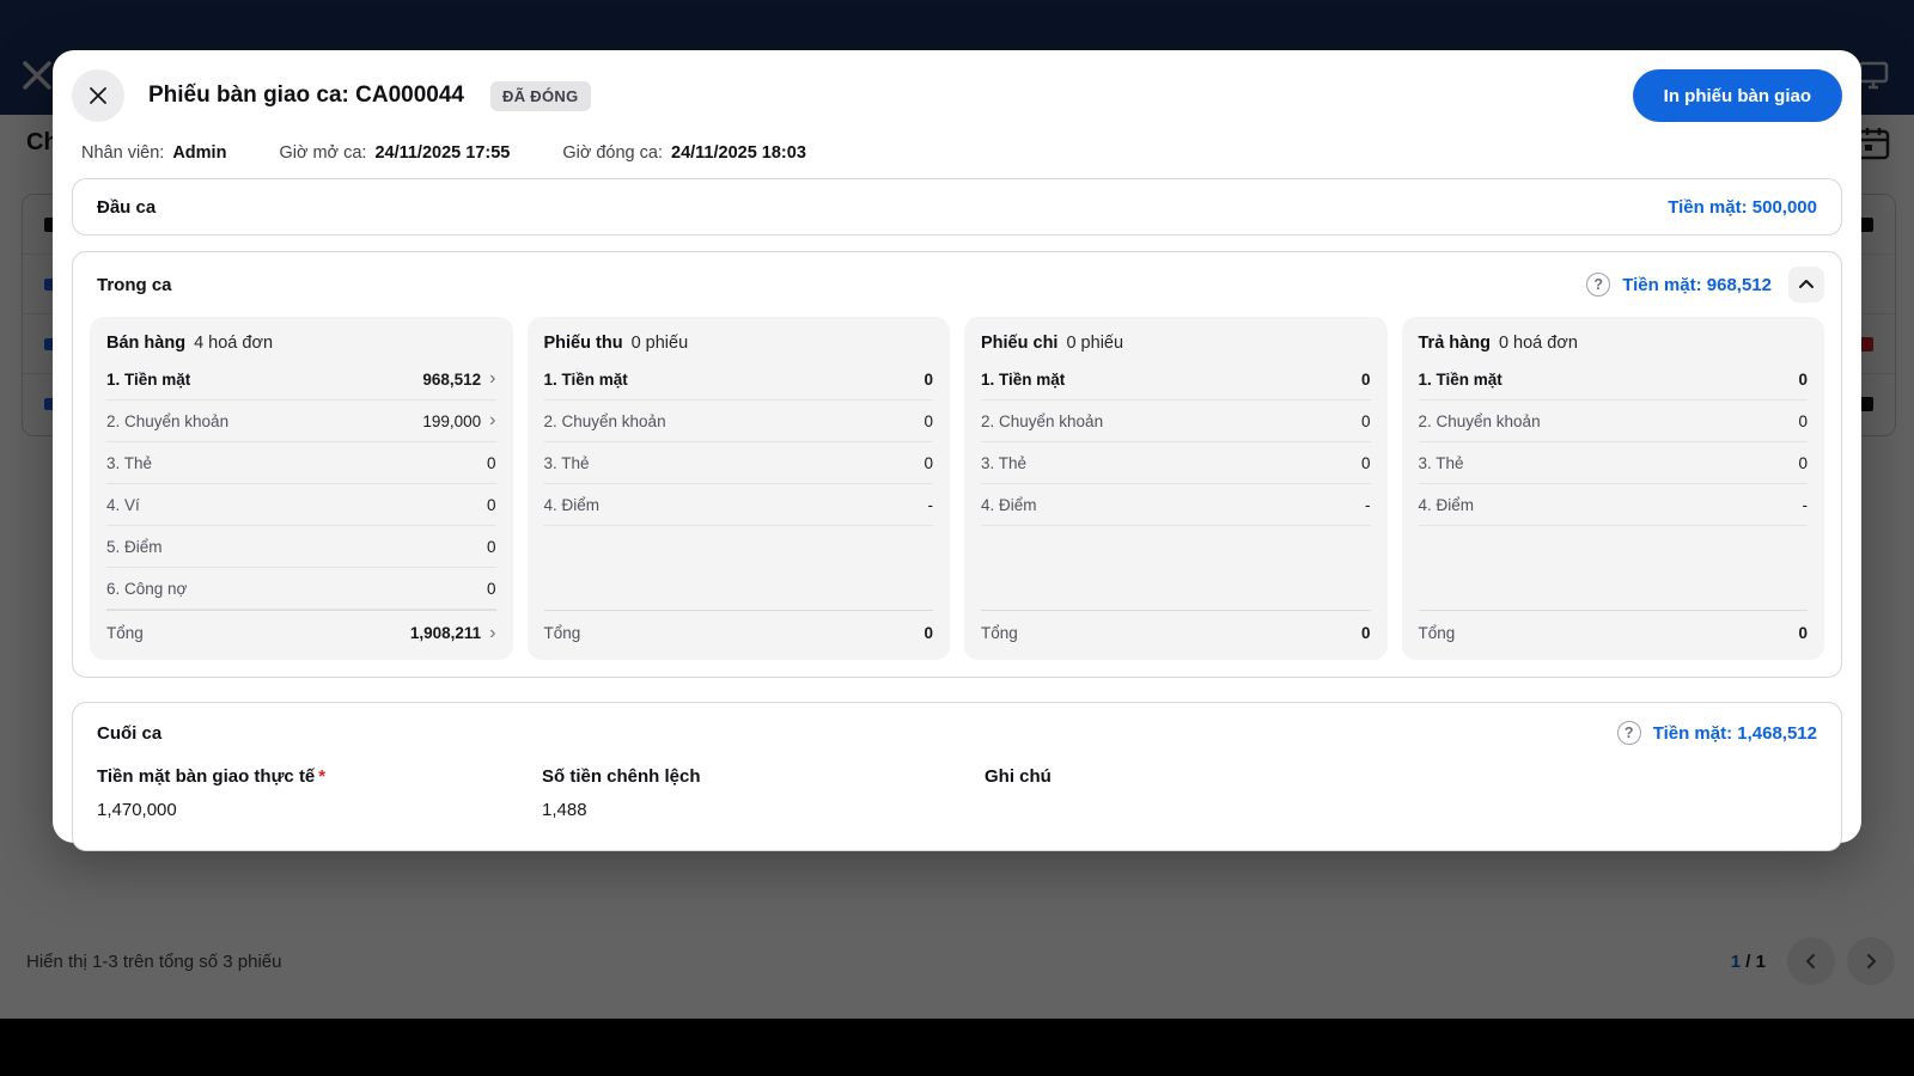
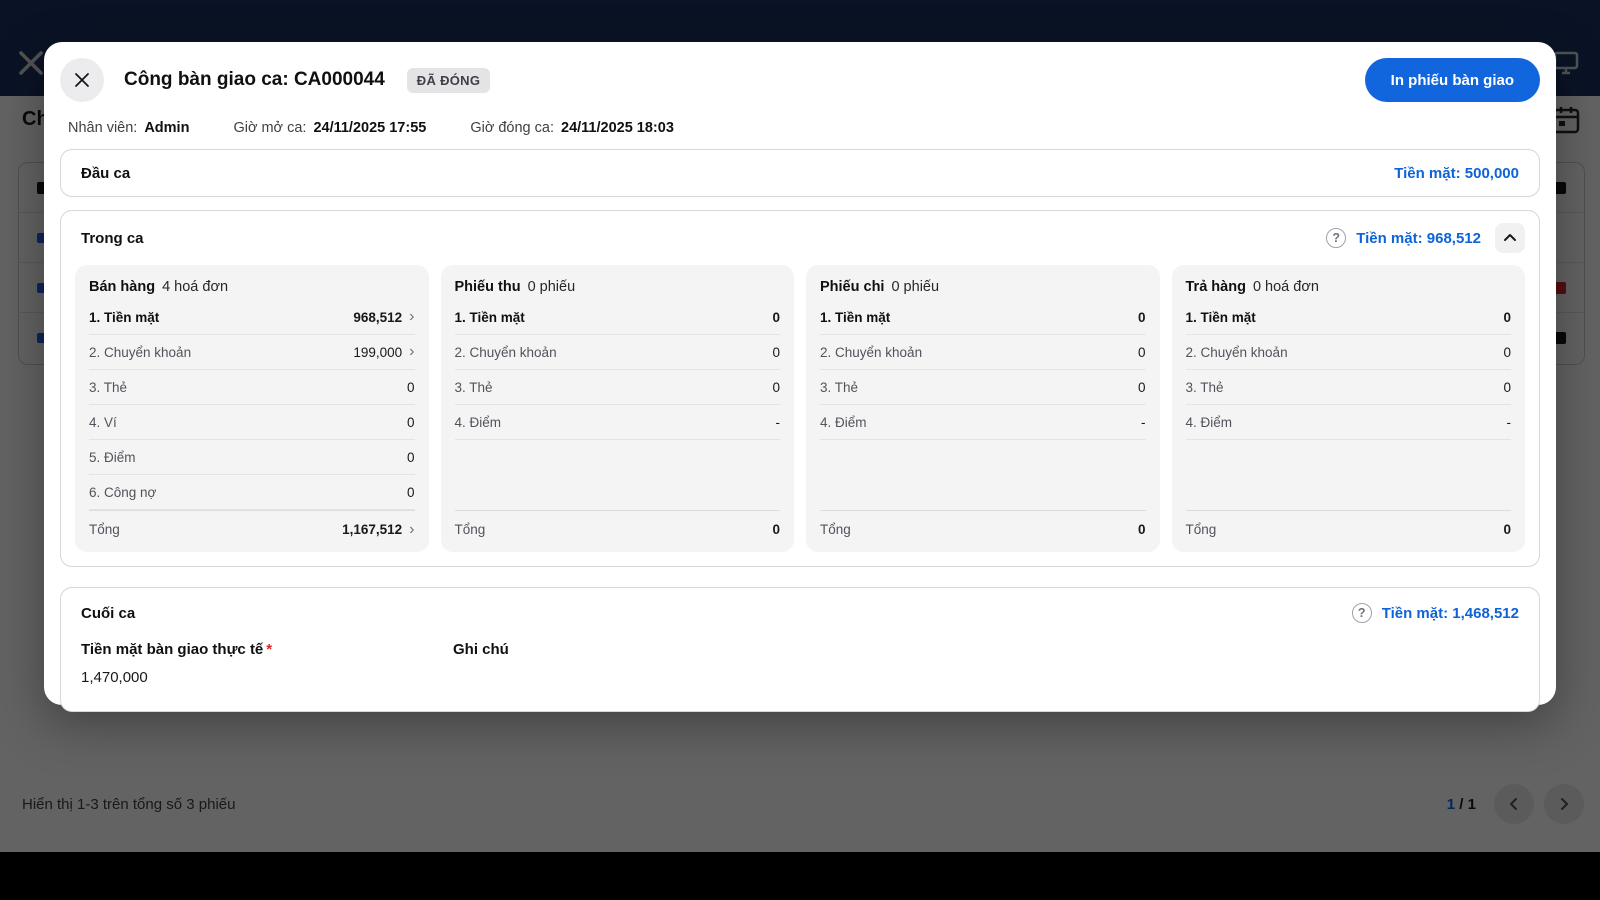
  Ch
  Hiển thị 1-3 trên tổng số 3 phiếu
  1 / 1
- Phiếu bàn giao ca: CA000044
+ Công bàn giao ca: CA000044
  ĐÃ ĐÓNG
  In phiếu bàn giao
  Nhân viên:
  Admin
  Giờ mở ca:
  24/11/2025 17:55
  Giờ đóng ca:
  24/11/2025 18:03
  Đầu ca
  Tiền mặt: 500,000
  Trong ca
  ?
  Tiền mặt: 968,512
  Bán hàng
  4 hoá đơn
  1. Tiền mặt
  968,512
  ›
  2. Chuyển khoản
  199,000
  ›
  3. Thẻ
  0
  4. Ví
  0
  5. Điểm
  0
  6. Công nợ
  0
  Tổng
- 1,908,211
+ 1,167,512
  ›
  Phiếu thu
  0 phiếu
  1. Tiền mặt
  0
  2. Chuyển khoản
  0
  3. Thẻ
  0
  4. Điểm
  -
  Tổng
  0
  Phiếu chi
  0 phiếu
  1. Tiền mặt
  0
  2. Chuyển khoản
  0
  3. Thẻ
  0
  4. Điểm
  -
  Tổng
  0
  Trả hàng
  0 hoá đơn
  1. Tiền mặt
  0
  2. Chuyển khoản
  0
  3. Thẻ
  0
  4. Điểm
  -
  Tổng
  0
  Cuối ca
  ?
  Tiền mặt: 1,468,512
  Tiền mặt bàn giao thực tế *
  1,470,000
- Số tiền chênh lệch
- 1,488
  Ghi chú
